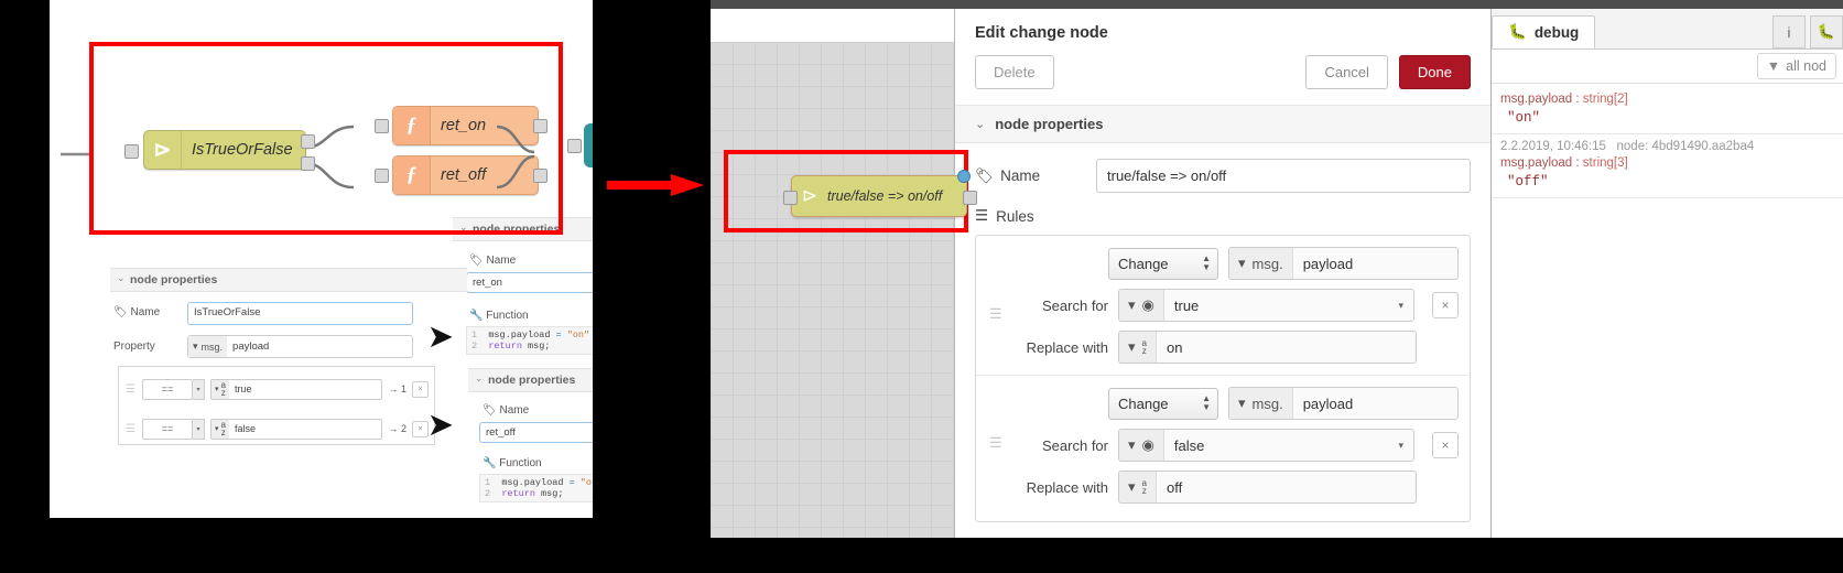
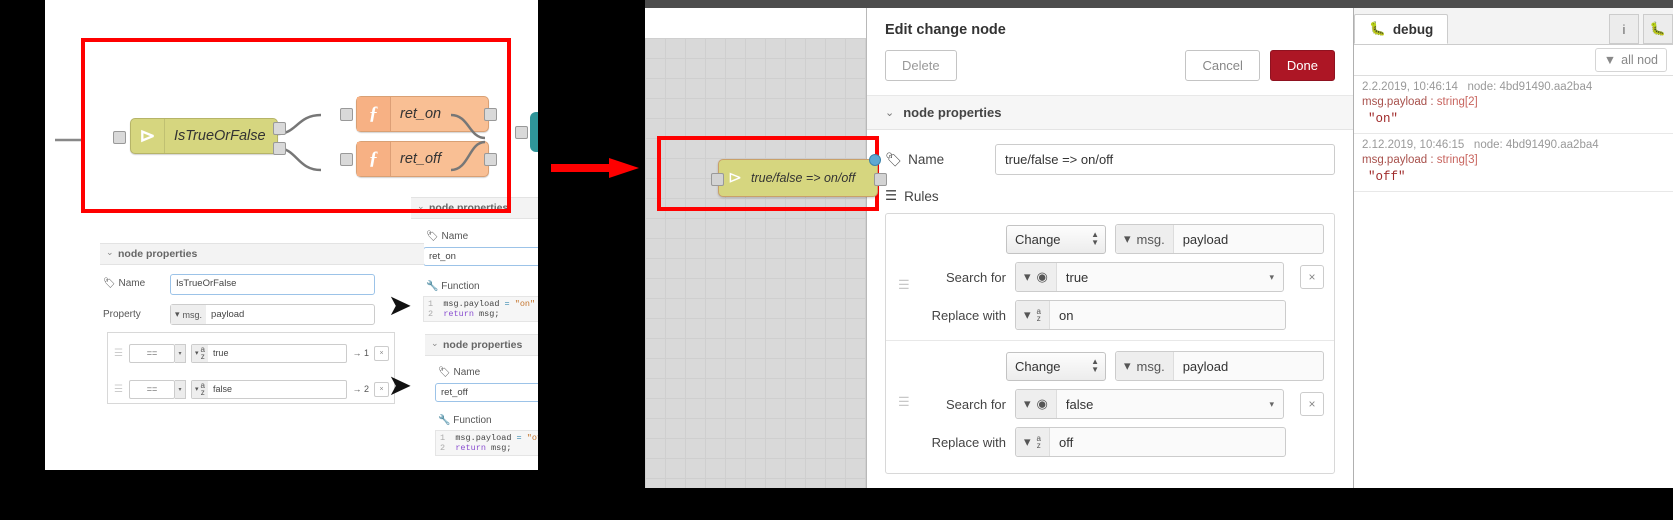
  ⊳
  IsTrueOrFalse
  ƒ
  ret_on
  ƒ
  ret_off
  ⌄
  node properties
  🏷 Name
  ret_on
  🔧 Function
  1 msg.payload = "on"
  2 return msg;
  ⌄
  node properties
  🏷 Name
  ret_off
  🔧 Function
  1 msg.payload = "o
  2 return msg;
  ⌄
  node properties
  🏷 Name
  IsTrueOrFalse
  Property
  ▾
  msg.
  payload
  ☰
  ==
  a
  z
  true
  → 1
  ☰
  ==
  a
  z
  false
  → 2
  ➤
  ➤
  ⊳
  true/false => on/off
  Edit change node
  Delete
  Cancel
  Done
  ⌄
  node properties
  🏷
  Name
  true/false => on/off
  ☰
  Rules
  Change
  ▲
  ▼
  ▾
  msg.
  payload
  ☰
  Search for
  ▾
  ◉
  true
  ▾
  ×
  Replace with
  ▾
  a
  z
  on
  Change
  ▲
  ▼
  ▾
  msg.
  payload
  ☰
  Search for
  ▾
  ◉
  false
  ▾
  ×
  Replace with
  ▾
  a
  z
  off
  🐛
  debug
  i
  🐛
  ▼
  all nod
+ 2.2.2019, 10:46:14 node: 4bd91490.aa2ba4
  msg.payload : string[2]
  "on"
- 2.2.2019, 10:46:15 node: 4bd91490.aa2ba4
+ 2.12.2019, 10:46:15 node: 4bd91490.aa2ba4
  msg.payload : string[3]
  "off"
